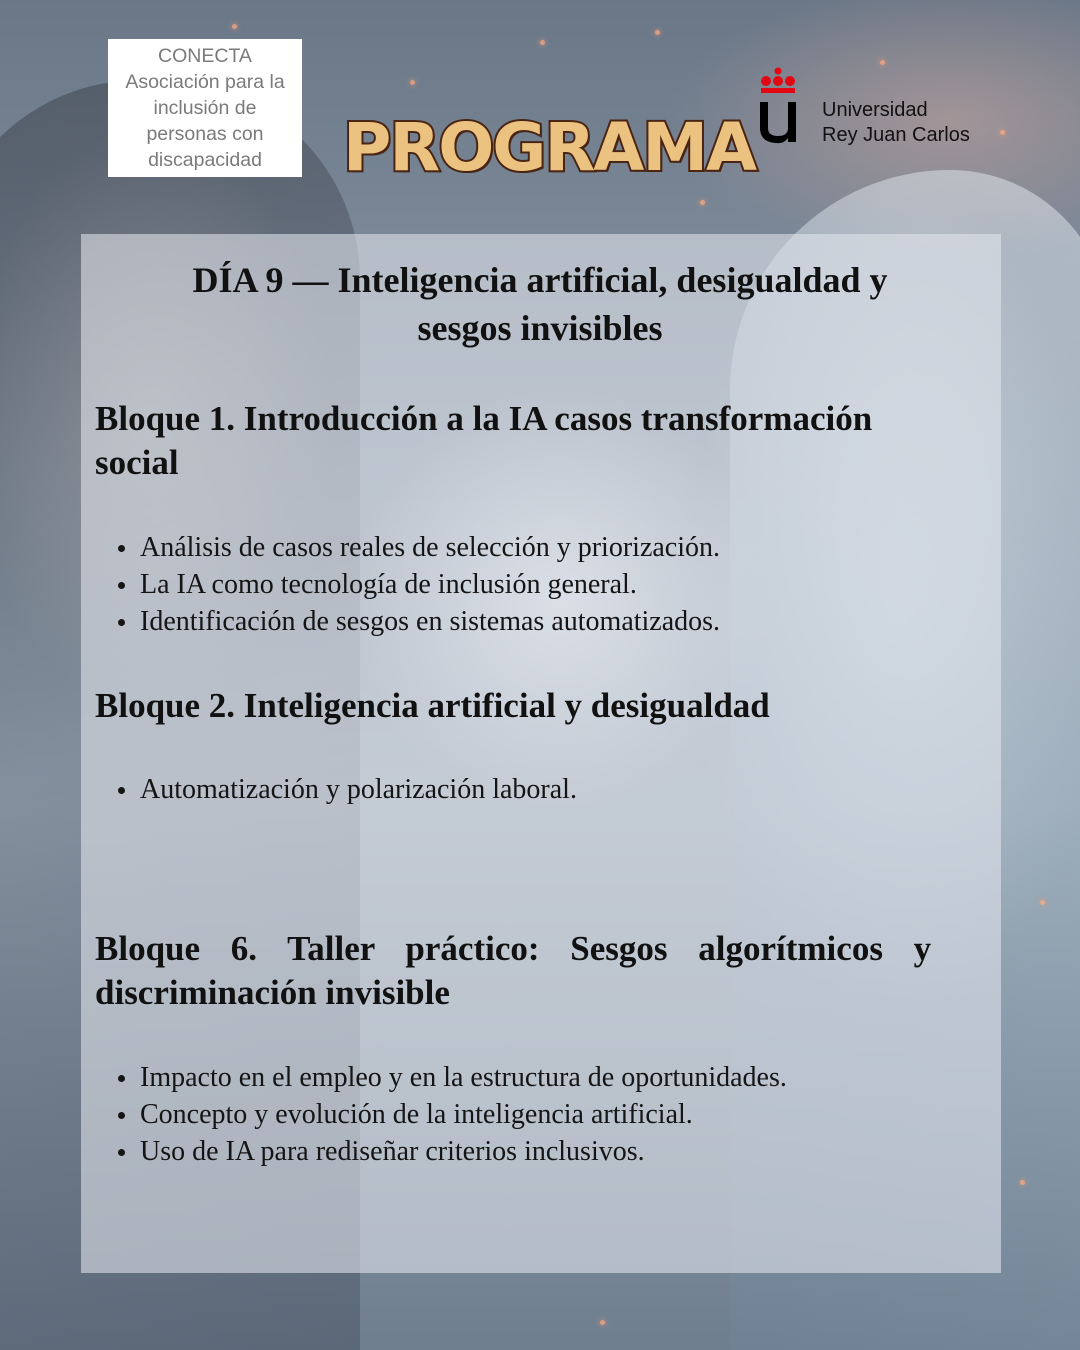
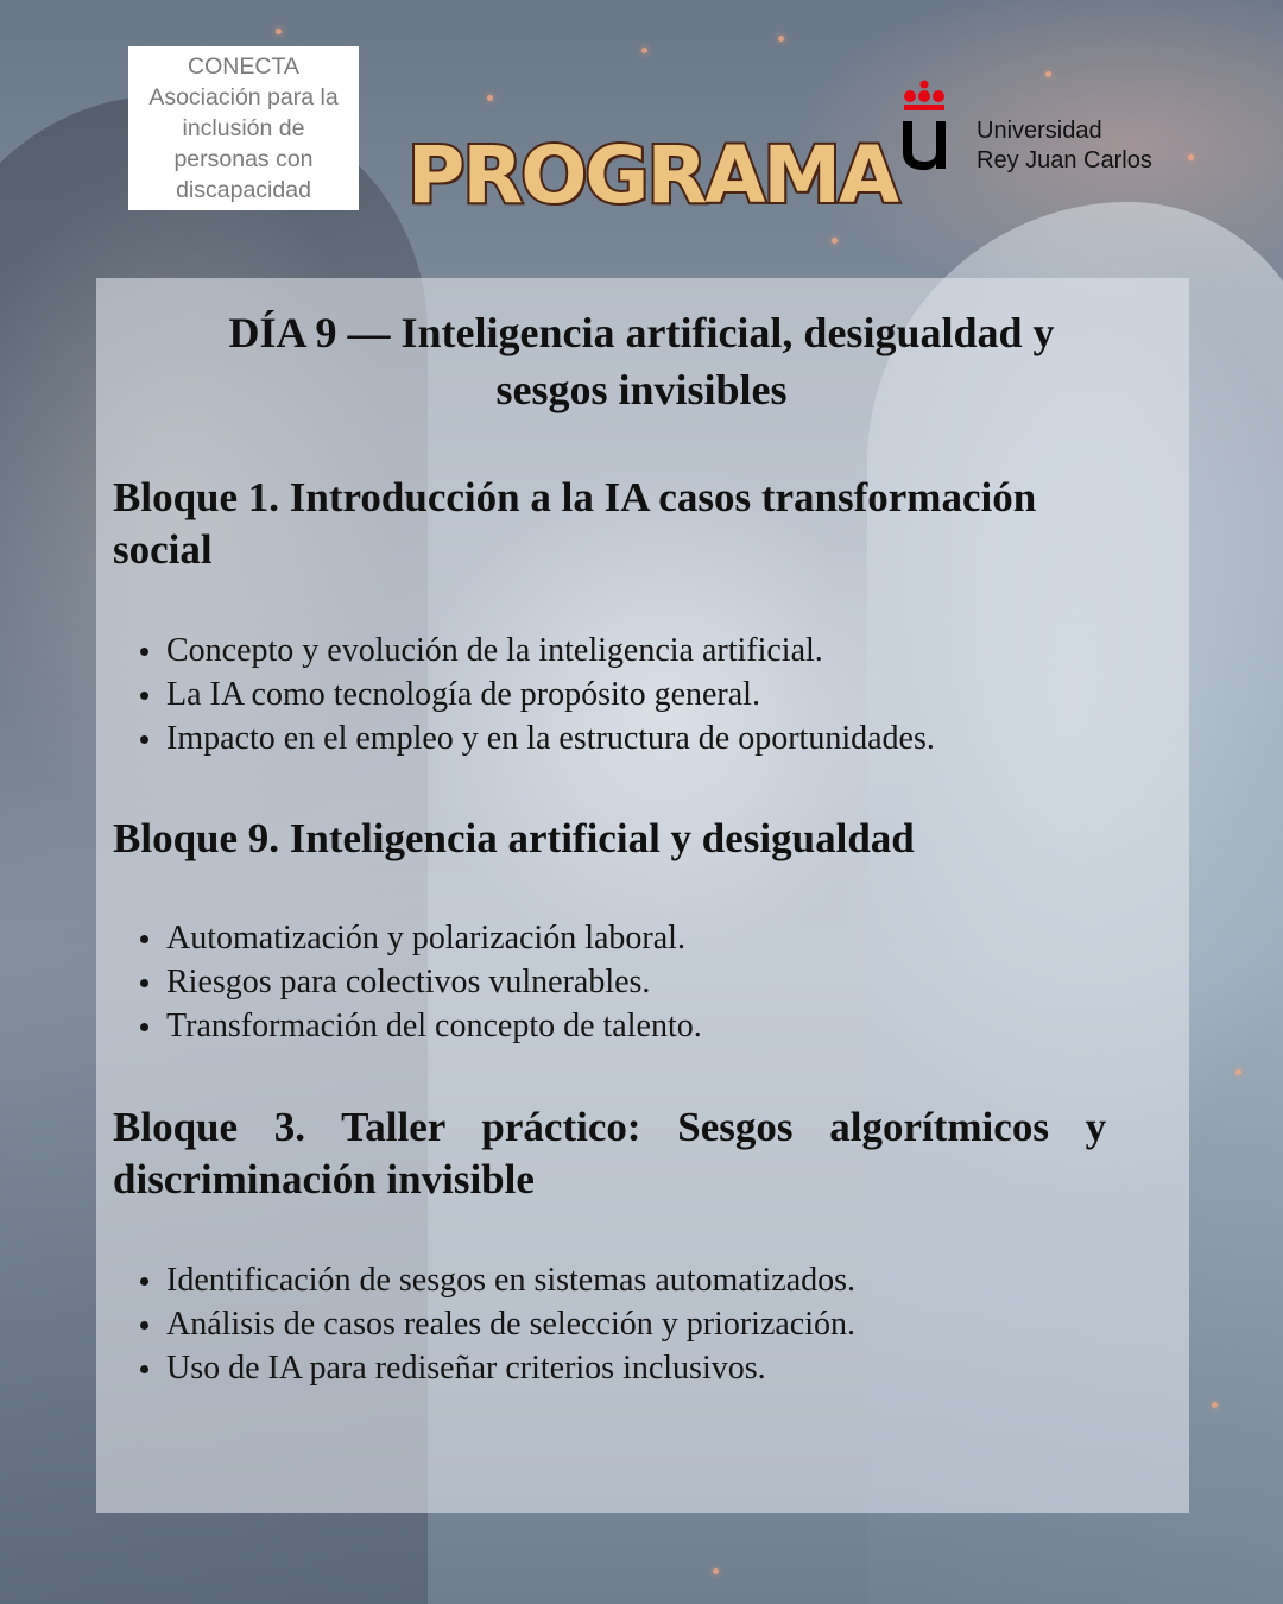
  CONECTA
  Asociación para la
  inclusión de
  personas con
  discapacidad
  PROGRAMA
  Universidad
  Rey Juan Carlos
  DÍA 9 — Inteligencia artificial, desigualdad y
  sesgos invisibles
  Bloque 1. Introducción a la IA casos transformación
  social
- Análisis de casos reales de selección y priorización.
+ Concepto y evolución de la inteligencia artificial.
- La IA como tecnología de inclusión general.
+ La IA como tecnología de propósito general.
- Identificación de sesgos en sistemas automatizados.
+ Impacto en el empleo y en la estructura de oportunidades.
- Bloque 2. Inteligencia artificial y desigualdad
+ Bloque 9. Inteligencia artificial y desigualdad
  Automatización y polarización laboral.
+ Riesgos para colectivos vulnerables.
+ Transformación del concepto de talento.
- Bloque 6. Taller práctico: Sesgos algorítmicos y
+ Bloque 3. Taller práctico: Sesgos algorítmicos y
  discriminación invisible
- Impacto en el empleo y en la estructura de oportunidades.
+ Identificación de sesgos en sistemas automatizados.
- Concepto y evolución de la inteligencia artificial.
+ Análisis de casos reales de selección y priorización.
  Uso de IA para rediseñar criterios inclusivos.
